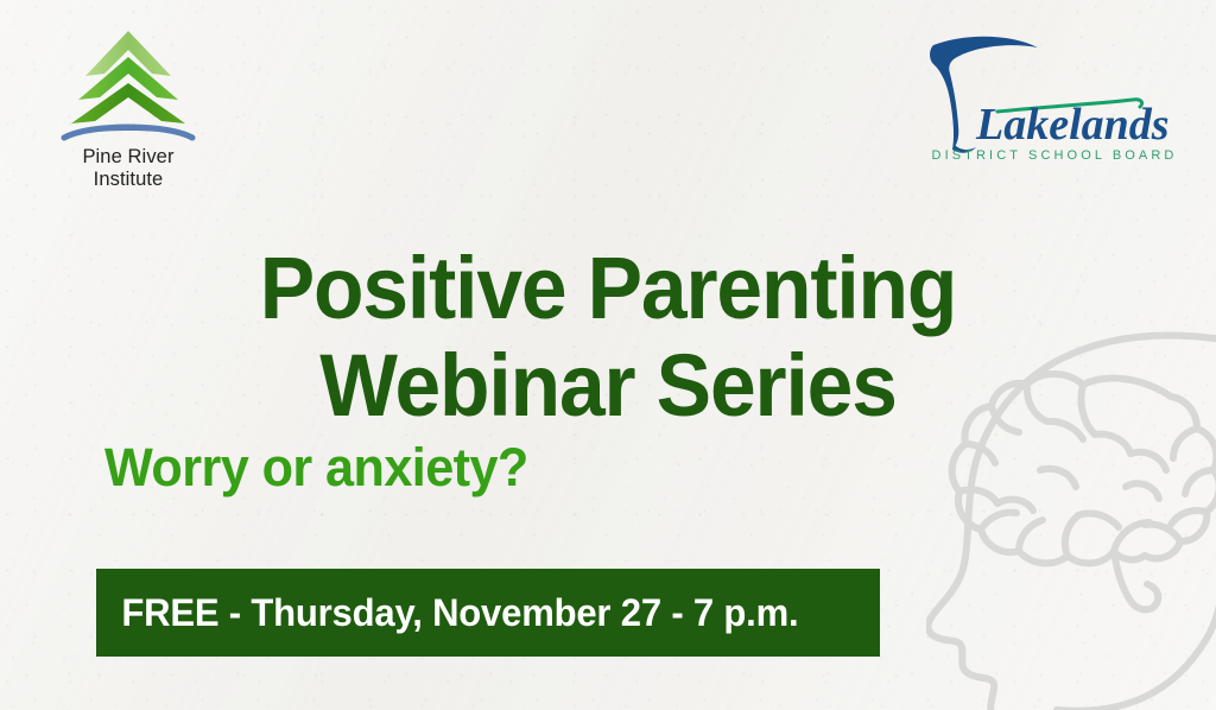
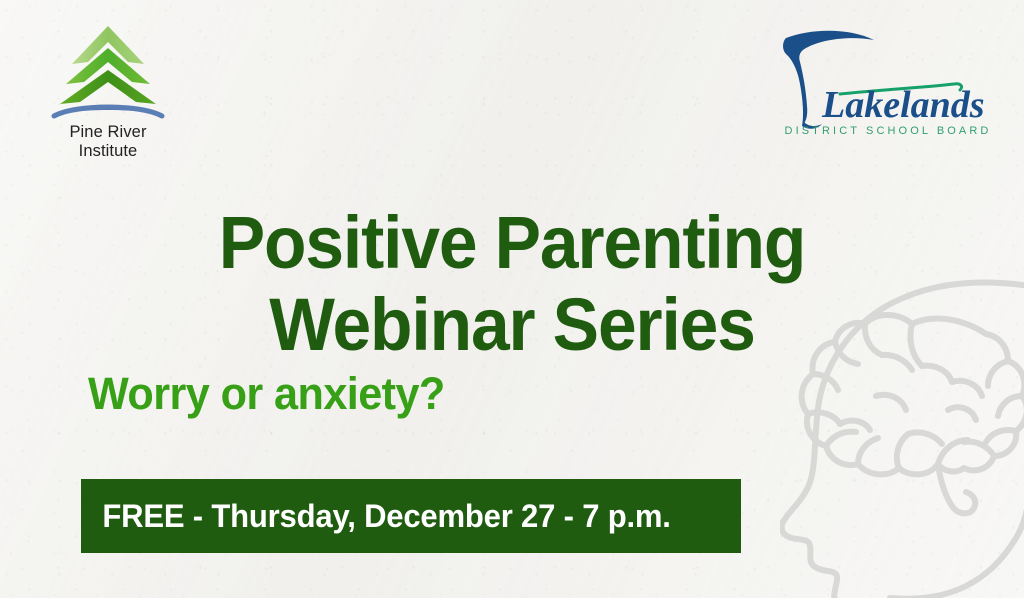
  Pine River
  Institute
  Lakelands
  DISTRICT SCHOOL BOARD
  Positive Parenting
  Webinar Series
  Worry or anxiety?
- FREE - Thursday, November 27 - 7 p.m.
+ FREE - Thursday, December 27 - 7 p.m.
